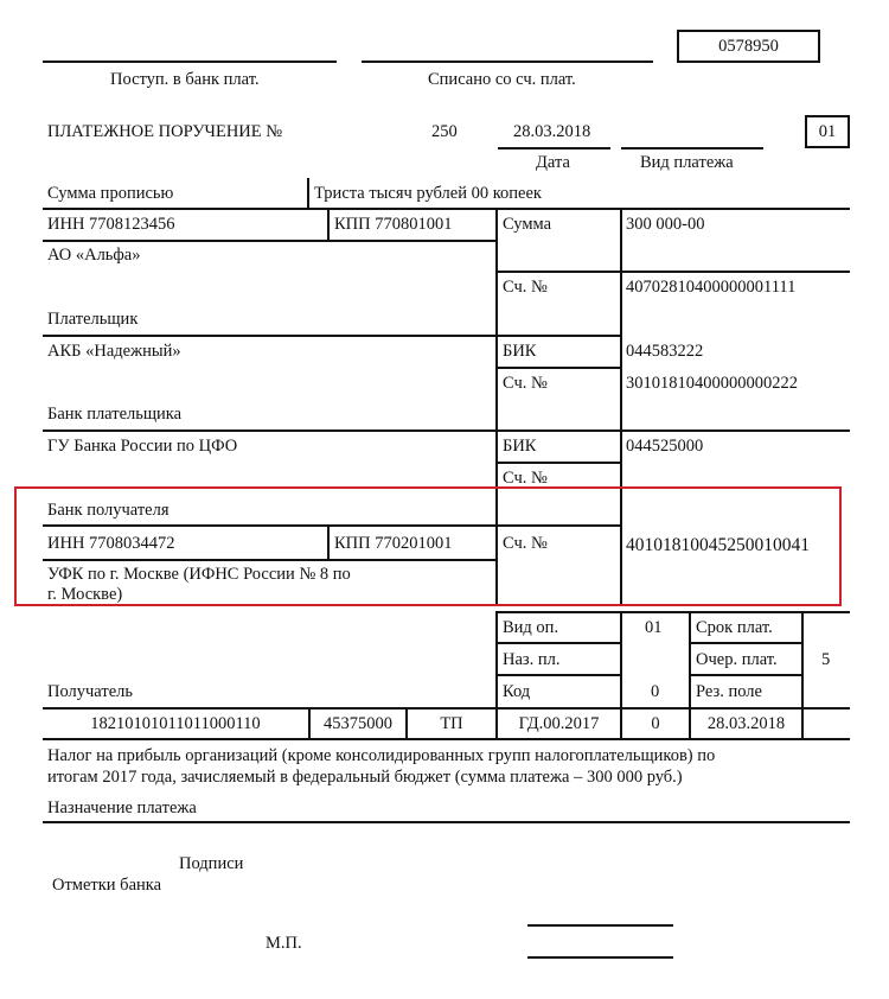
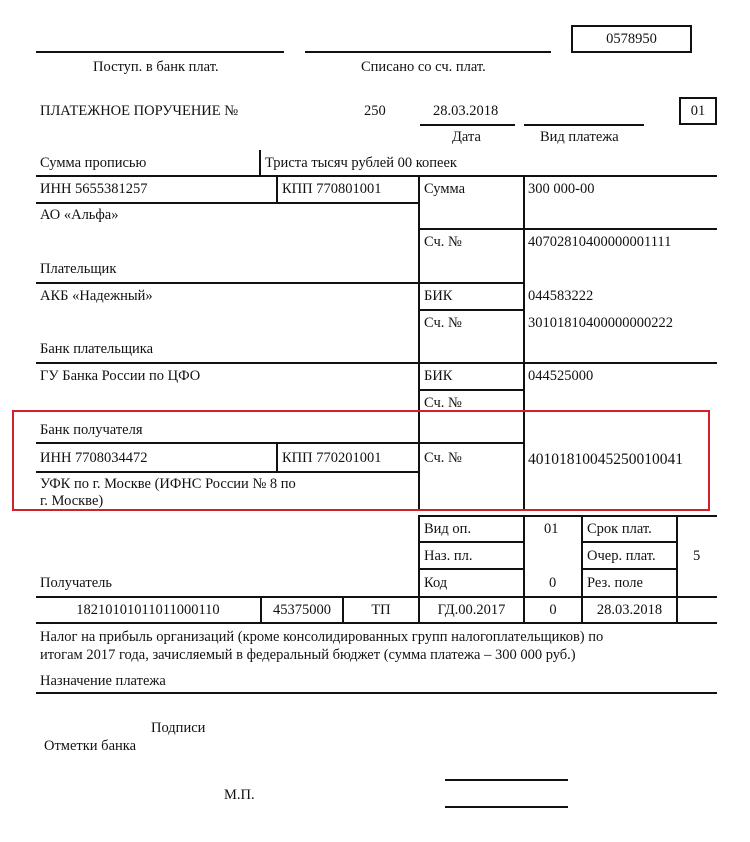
  0578950
  Поступ. в банк плат.
  Списано со сч. плат.
  ПЛАТЕЖНОЕ ПОРУЧЕНИЕ №
  250
  28.03.2018
  Дата
  Вид платежа
  01
  Сумма прописью
  Триста тысяч рублей 00 копеек
- ИНН 7708123456
+ ИНН 5655381257
  КПП 770801001
  АО «Альфа»
  Плательщик
  Сумма
  300 000-00
  Сч. №
  40702810400000001111
  АКБ «Надежный»
  БИК
  044583222
  Сч. №
  30101810400000000222
  Банк плательщика
  ГУ Банка России по ЦФО
  БИК
  044525000
  Сч. №
  Банк получателя
  ИНН 7708034472
  КПП 770201001
  Сч. №
  40101810045250010041
  УФК по г. Москве (ИФНС России № 8 по
  г. Москве)
  Вид оп.
  01
  Срок плат.
  Наз. пл.
  Очер. плат.
  5
  Получатель
  Код
  0
  Рез. поле
  18210101011011000110
  45375000
  ТП
  ГД.00.2017
  0
  28.03.2018
  Налог на прибыль организаций (кроме консолидированных групп налогоплательщиков) по
  итогам 2017 года, зачисляемый в федеральный бюджет (сумма платежа – 300 000 руб.)
  Назначение платежа
  Подписи
  Отметки банка
  М.П.
